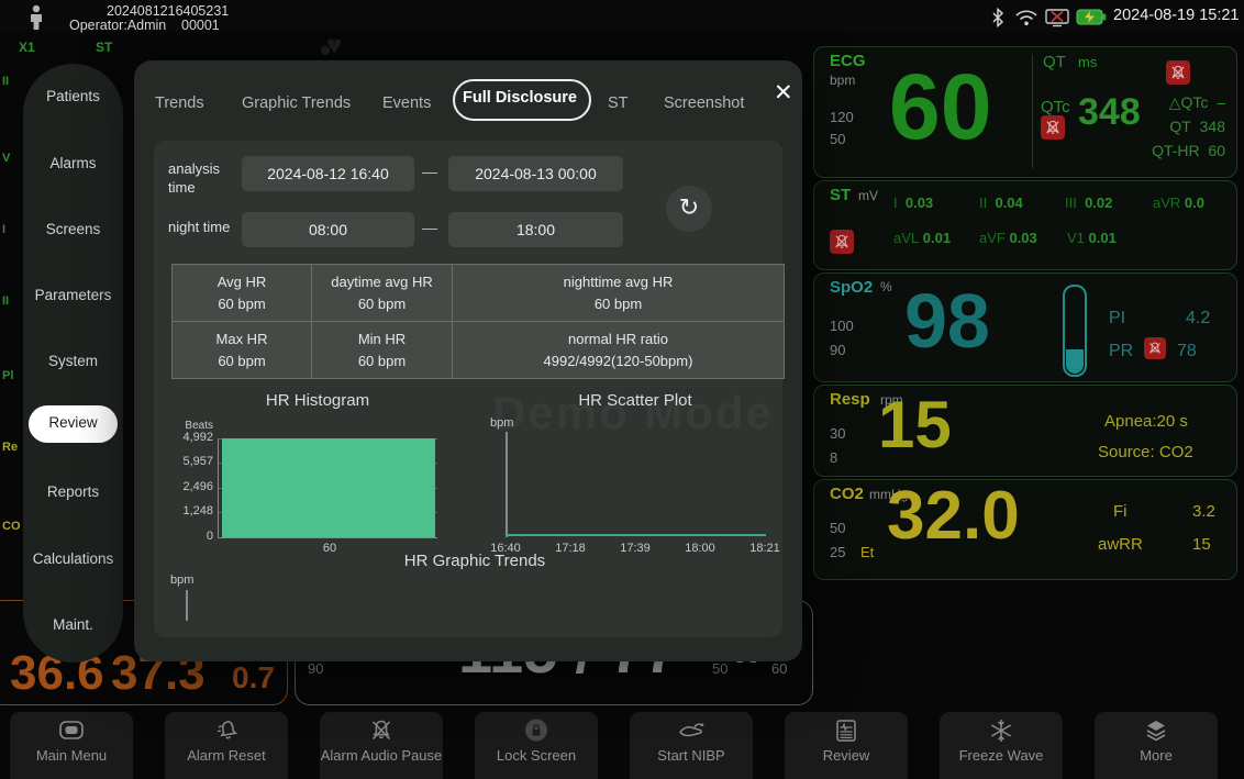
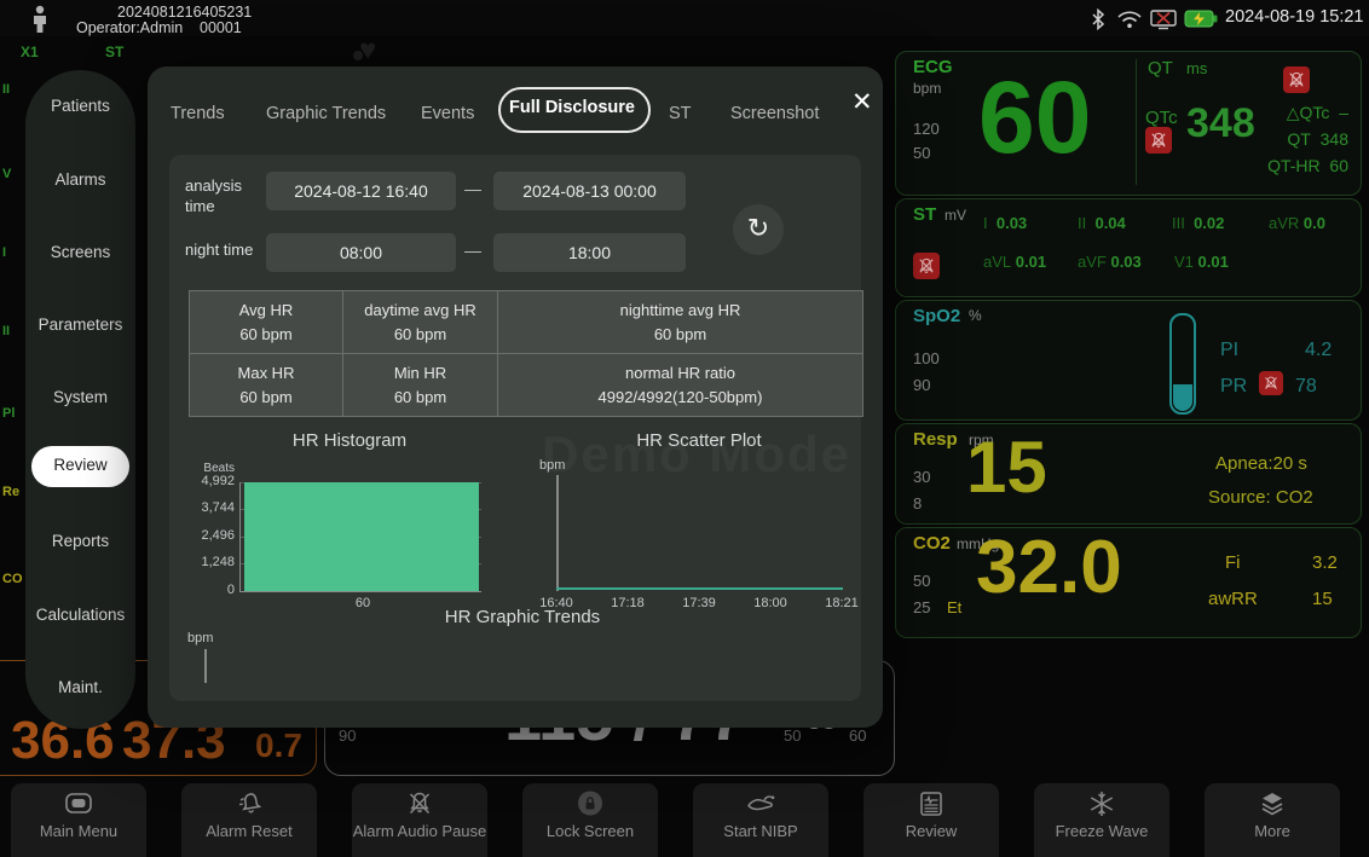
  2024081216405231
  Operator:Admin
  00001
  2024-08-19 15:21
  X1
  ST
  ♥
  II
  V
  I
  II
  Pl
  Re
  CO
  Patients
  Alarms
  Screens
  Parameters
  System
  Review
  Reports
  Calculations
  Maint.
  ECG
  bpm
  120
  50
  60
  QT
  ms
  QTc
  348
  △QTc –
  QT 348
  QT-HR 60
  ST
  mV
  I 0.03
  II 0.04
  III 0.02
  aVR 0.0
  aVL 0.01
  aVF 0.03
  V1 0.01
  SpO2
  %
  100
  90
- 98
  PI
  4.2
  PR
  78
  Resp
  rpm
  30
  8
  15
  Apnea:20 s
  Source: CO2
  CO2
  mmHg
  50
  25
  Et
  32.0
  Fi
  3.2
  awRR
  15
  36.6
  37.3
  0.7
  90
  50
  60
  Trends
  Graphic Trends
  Events
  Full Disclosure
  ST
  Screenshot
  ✕
  analysis time
  2024-08-12 16:40
  —
  2024-08-13 00:00
  ↻
  night time
  08:00
  —
  18:00
  Avg HR
  60 bpm
  daytime avg HR
  60 bpm
  nighttime avg HR
  60 bpm
  Max HR
  60 bpm
  Min HR
  60 bpm
  normal HR ratio
  4992/4992(120-50bpm)
  Demo Mode
  HR Histogram
  Beats
  4,992
- 5,957
+ 3,744
  2,496
  1,248
  0
  60
  HR Scatter Plot
  bpm
  16:40
  17:18
  17:39
  18:00
  18:21
  HR Graphic Trends
  bpm
  Main Menu
  Alarm Reset
  Alarm Audio Pause
  Lock Screen
  Start NIBP
  Review
  Freeze Wave
  More
